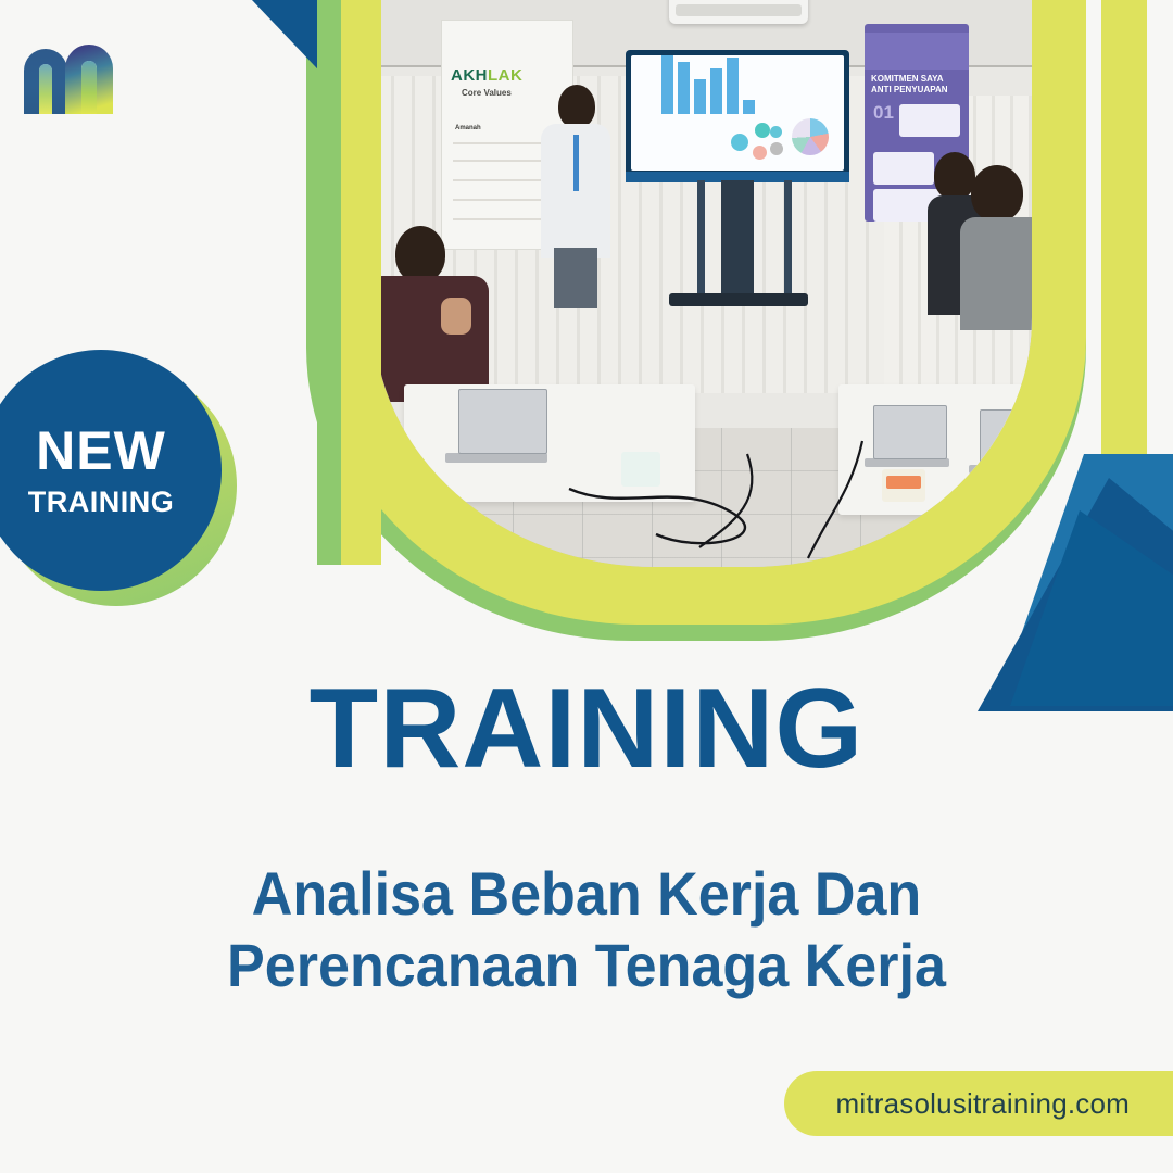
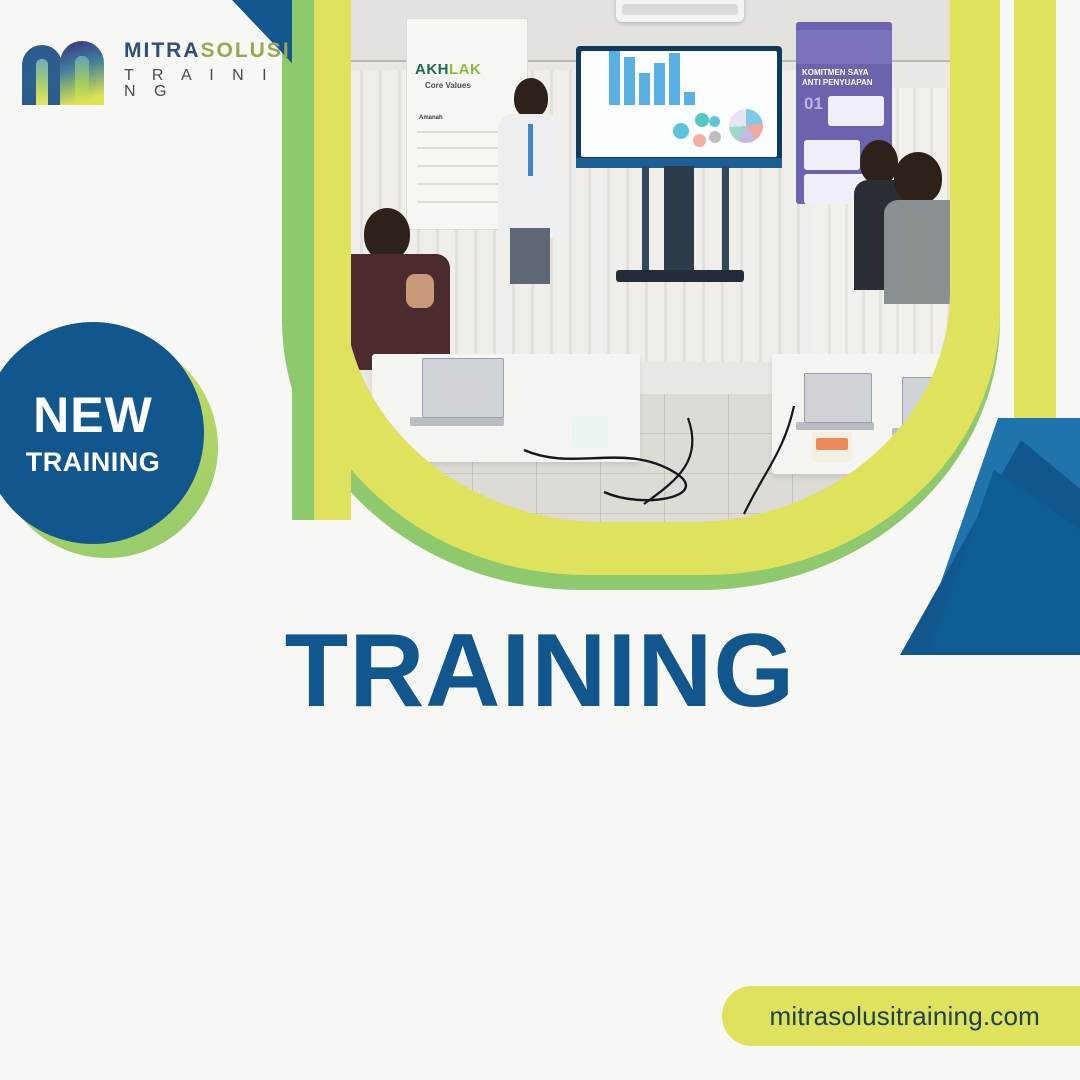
  AKHLAK
  Core Values
  KOMITMEN SAYA
  ANTI PENYUAPAN
  01
  NEW
  TRAINING
+ MITRASOLUSI
+ T R A I N I N G
  TRAINING
- Analisa Beban Kerja Dan
- Perencanaan Tenaga Kerja
  mitrasolusitraining.com
